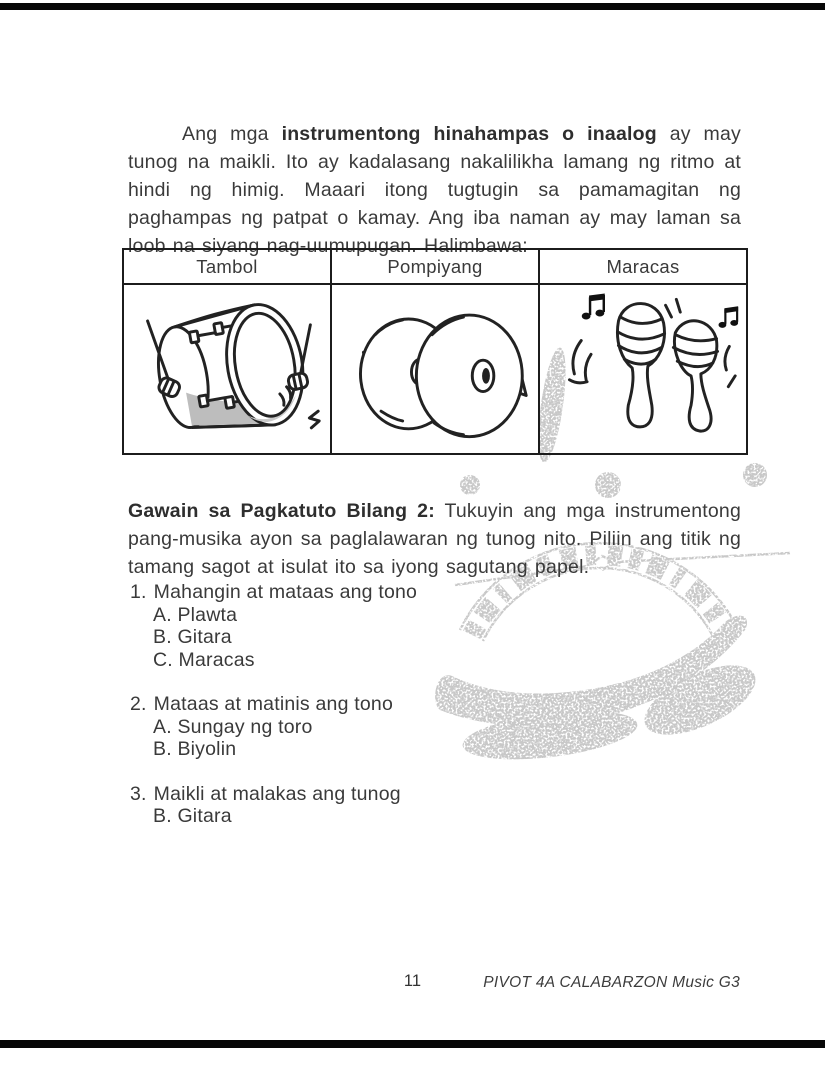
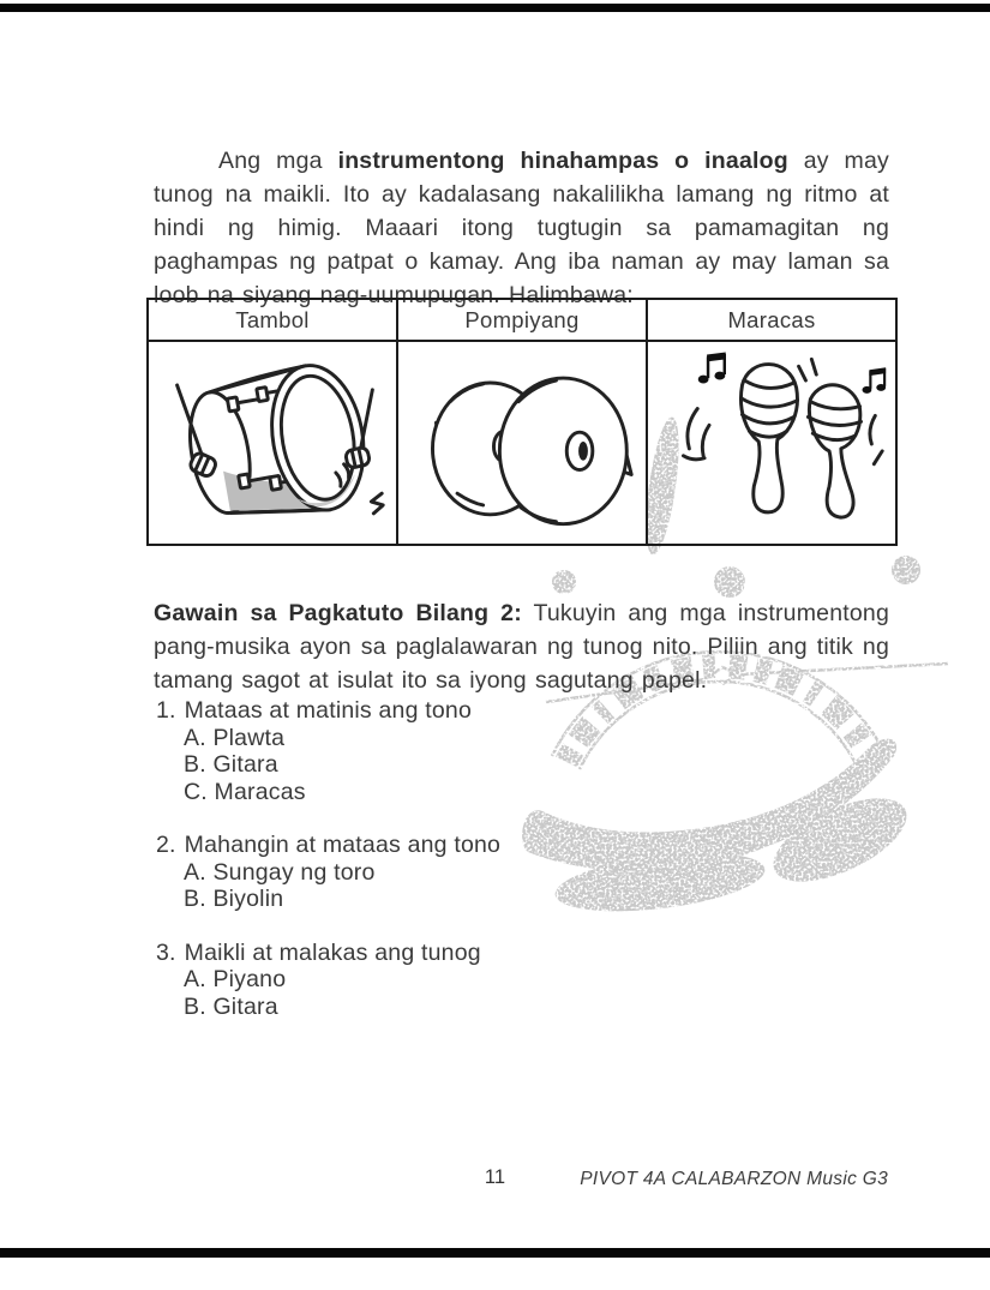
  Ang mga instrumentong hinahampas o inaalog ay may tunog na maikli. Ito ay kadalasang nakalilikha lamang ng ritmo at hindi ng himig. Maaari itong tugtugin sa pamamagitan ng paghampas ng patpat o kamay. Ang iba naman ay may laman sa loob na siyang nag-uumupugan. Halimbawa:
  Tambol	Pompiyang	Maracas
  Gawain sa Pagkatuto Bilang 2: Tukuyin ang mga instrumentong pang-musika ayon sa paglalawaran ng tunog nito. Piliin ang titik ng tamang sagot at isulat ito sa iyong sagutang papel.
- 1. Mahangin at mataas ang tono
+ 1. Mataas at matinis ang tono
  A. Plawta
  B. Gitara
  C. Maracas
- 2. Mataas at matinis ang tono
+ 2. Mahangin at mataas ang tono
  A. Sungay ng toro
  B. Biyolin
  3. Maikli at malakas ang tunog
+ A. Piyano
  B. Gitara
  11
  PIVOT 4A CALABARZON Music G3
